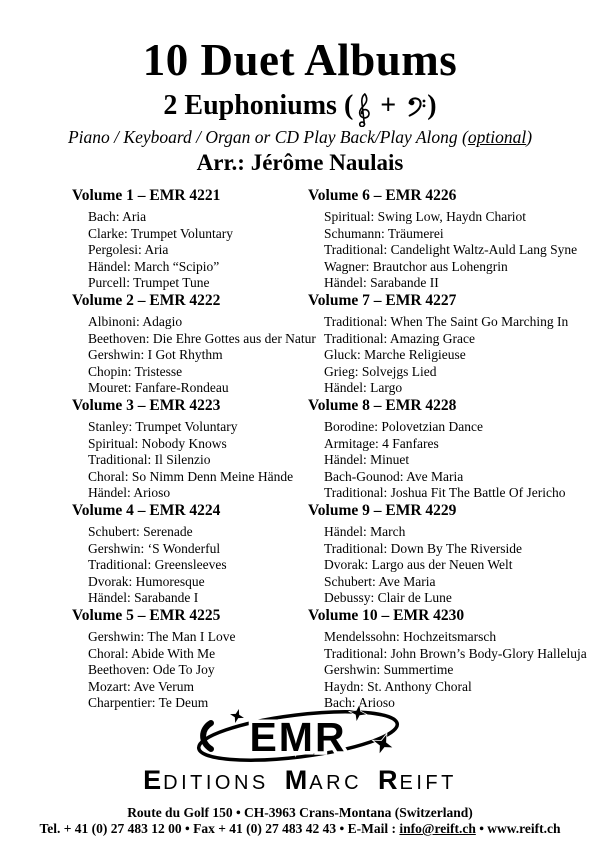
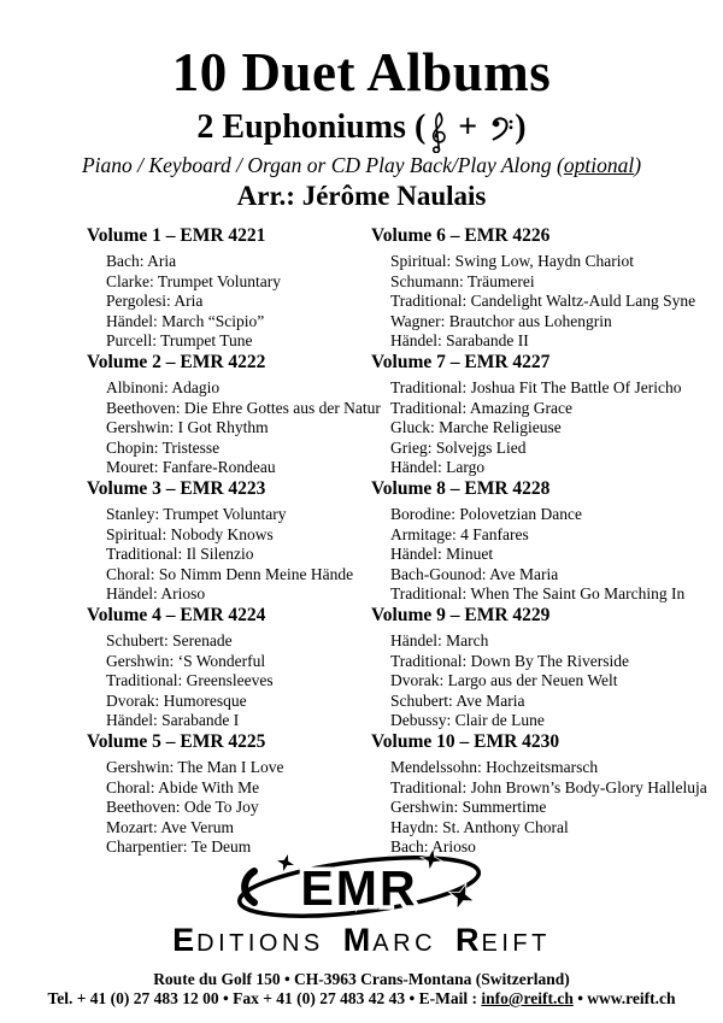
  10 Duet Albums
  2 Euphoniums ( + )
  Piano / Keyboard / Organ or CD Play Back/Play Along (optional)
  Arr.: Jérôme Naulais
  Volume 1 – EMR 4221
  Bach: Aria
  Clarke: Trumpet Voluntary
  Pergolesi: Aria
  Händel: March “Scipio”
  Purcell: Trumpet Tune
  Volume 2 – EMR 4222
  Albinoni: Adagio
  Beethoven: Die Ehre Gottes aus der Natur
  Gershwin: I Got Rhythm
  Chopin: Tristesse
  Mouret: Fanfare-Rondeau
  Volume 3 – EMR 4223
  Stanley: Trumpet Voluntary
  Spiritual: Nobody Knows
  Traditional: Il Silenzio
  Choral: So Nimm Denn Meine Hände
  Händel: Arioso
  Volume 4 – EMR 4224
  Schubert: Serenade
  Gershwin: ‘S Wonderful
  Traditional: Greensleeves
  Dvorak: Humoresque
  Händel: Sarabande I
  Volume 5 – EMR 4225
  Gershwin: The Man I Love
  Choral: Abide With Me
  Beethoven: Ode To Joy
  Mozart: Ave Verum
  Charpentier: Te Deum
  Volume 6 – EMR 4226
  Spiritual: Swing Low, Haydn Chariot
  Schumann: Träumerei
  Traditional: Candelight Waltz-Auld Lang Syne
  Wagner: Brautchor aus Lohengrin
  Händel: Sarabande II
  Volume 7 – EMR 4227
- Traditional: When The Saint Go Marching In
+ Traditional: Joshua Fit The Battle Of Jericho
  Traditional: Amazing Grace
  Gluck: Marche Religieuse
  Grieg: Solvejgs Lied
  Händel: Largo
  Volume 8 – EMR 4228
  Borodine: Polovetzian Dance
  Armitage: 4 Fanfares
  Händel: Minuet
  Bach-Gounod: Ave Maria
- Traditional: Joshua Fit The Battle Of Jericho
+ Traditional: When The Saint Go Marching In
  Volume 9 – EMR 4229
  Händel: March
  Traditional: Down By The Riverside
  Dvorak: Largo aus der Neuen Welt
  Schubert: Ave Maria
  Debussy: Clair de Lune
  Volume 10 – EMR 4230
  Mendelssohn: Hochzeitsmarsch
  Traditional: John Brown’s Body-Glory Halleluja
  Gershwin: Summertime
  Haydn: St. Anthony Choral
  Bach: Arioso
  EMR
  EDITIONS MARC REIFT
  Route du Golf 150 • CH-3963 Crans-Montana (Switzerland)
  Tel. + 41 (0) 27 483 12 00 • Fax + 41 (0) 27 483 42 43 • E-Mail : info@reift.ch • www.reift.ch
